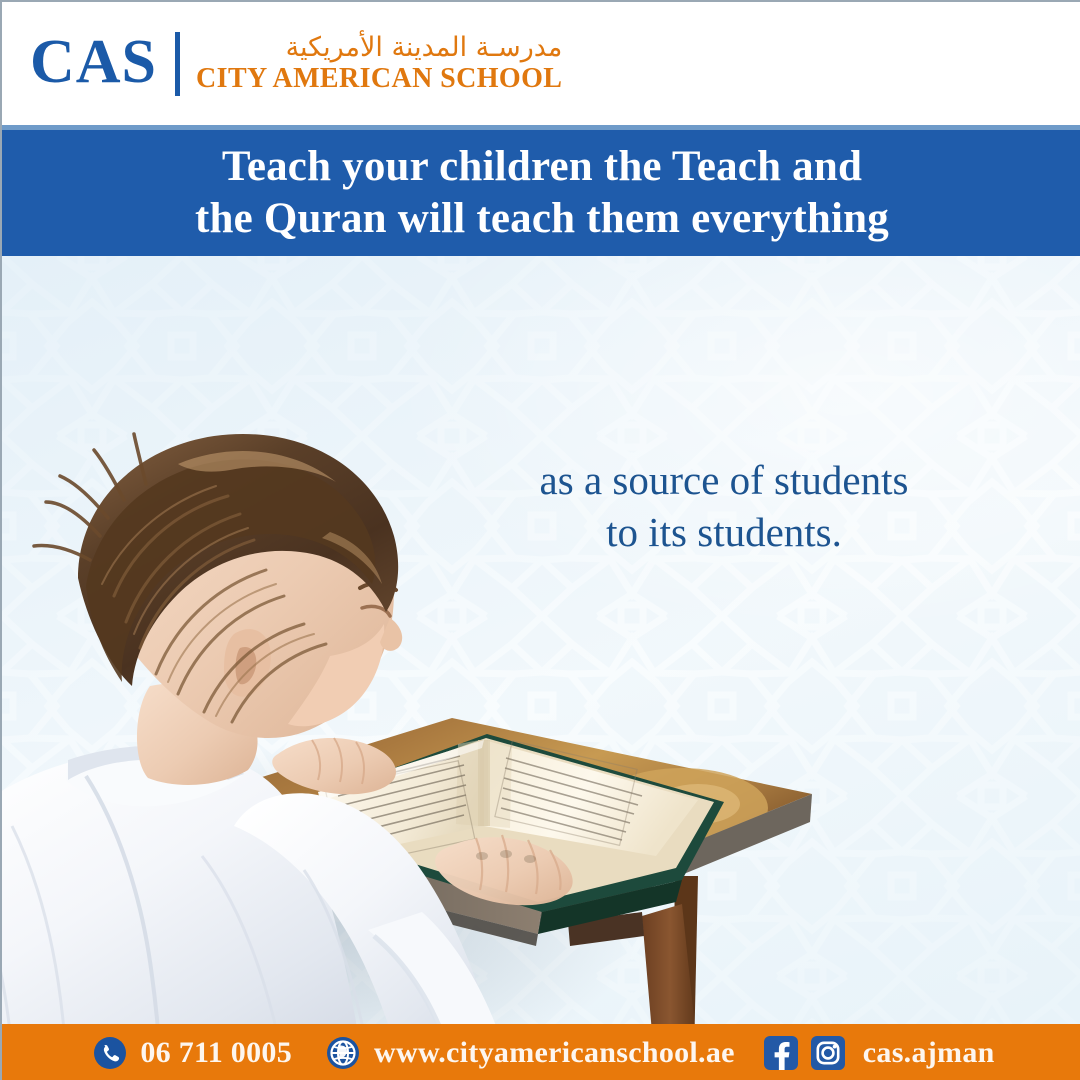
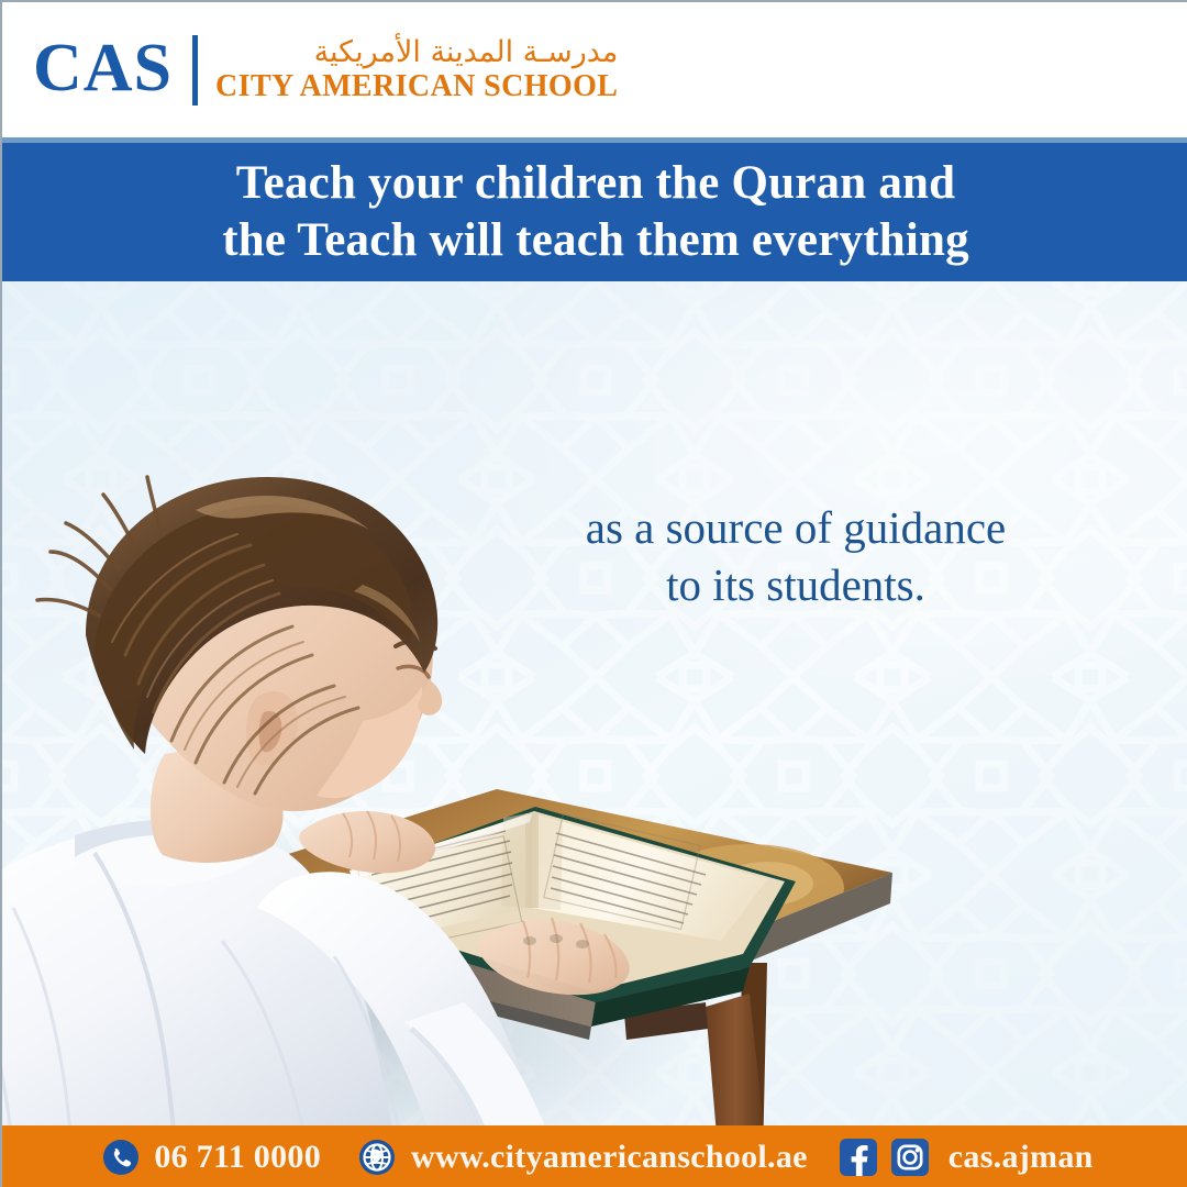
  CAS
  مدرسـة المدينة الأمريكية
  CITY AMERICAN SCHOOL
- Teach your children the Teach and
+ Teach your children the Quran and
- the Quran will teach them everything
+ the Teach will teach them everything
- as a source of students
+ as a source of guidance
  to its students.
- 06 711 0005
+ 06 711 0000
  www.cityamericanschool.ae
  cas.ajman
